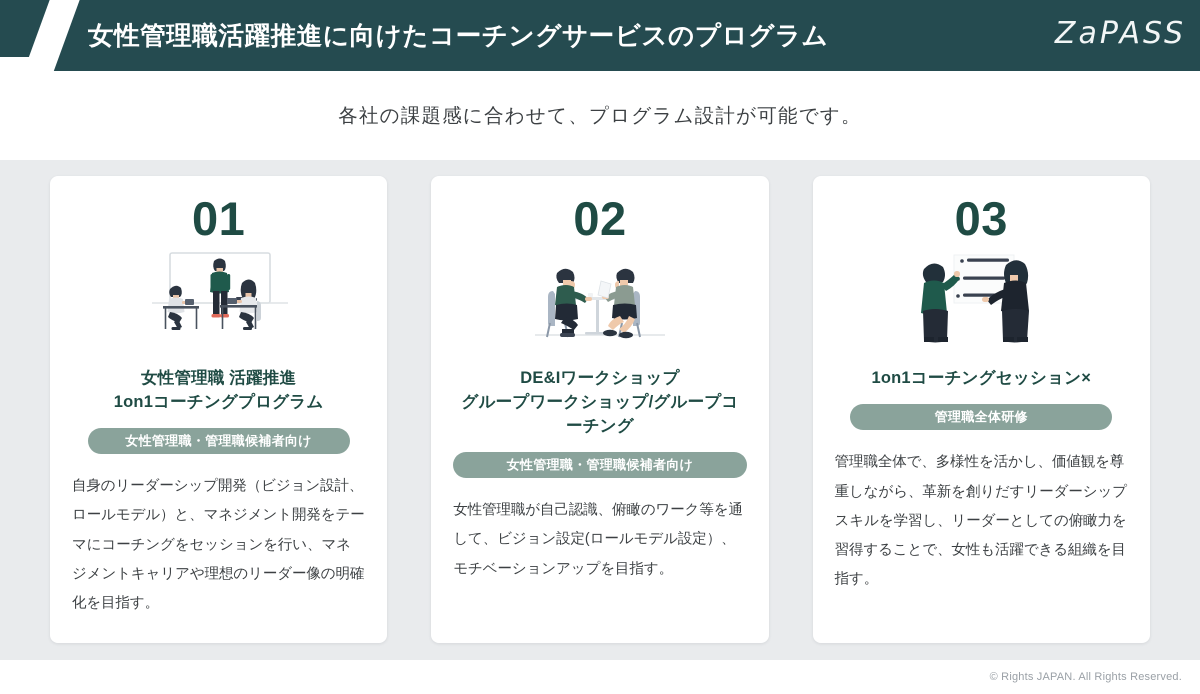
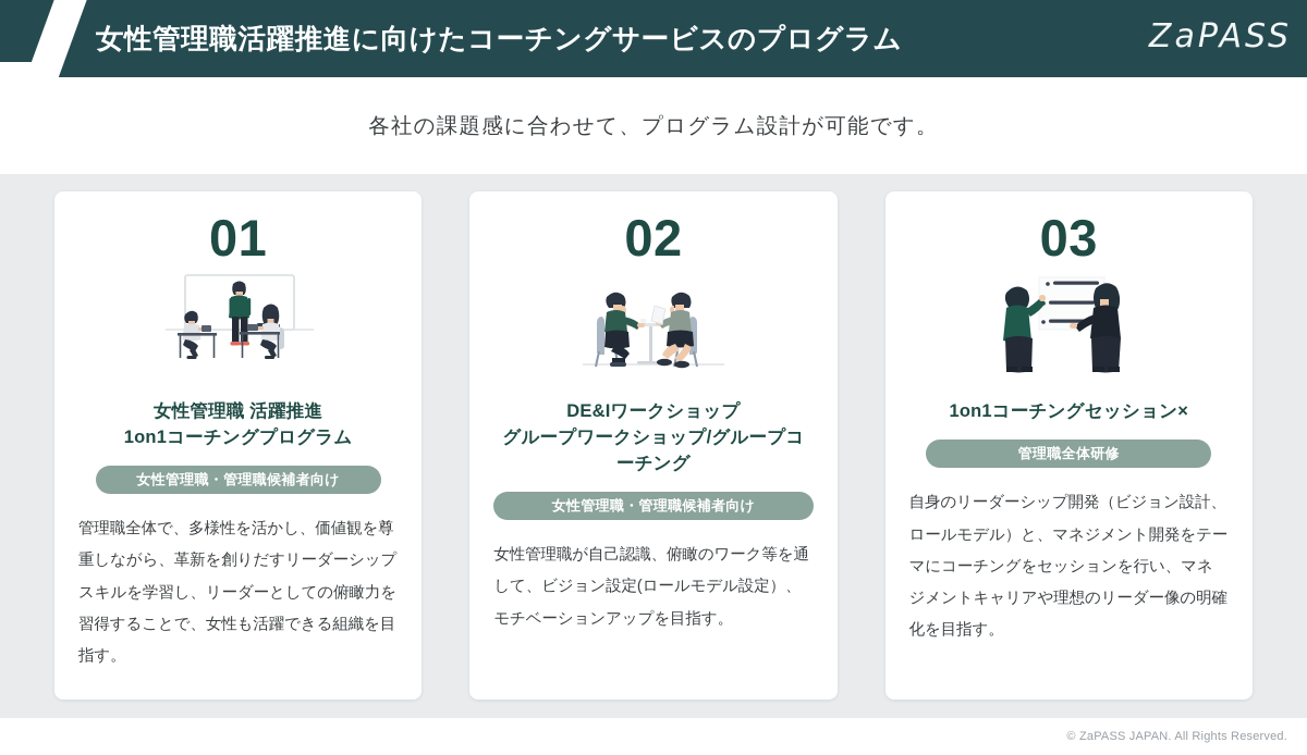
  女性管理職活躍推進に向けたコーチングサービスのプログラム
  ZaPASS
  各社の課題感に合わせて、プログラム設計が可能です。
  01
  女性管理職 活躍推進
  1on1コーチングプログラム
  女性管理職・管理職候補者向け
- 自身のリーダーシップ開発（ビジョン設計、ロールモデル）と、マネジメント開発をテーマにコーチングをセッションを行い、マネジメントキャリアや理想のリーダー像の明確化を目指す。
+ 管理職全体で、多様性を活かし、価値観を尊重しながら、革新を創りだすリーダーシップスキルを学習し、リーダーとしての俯瞰力を習得することで、女性も活躍できる組織を目指す。
  02
  DE&Iワークショップ
  グループワークショップ/グループコーチング
  女性管理職・管理職候補者向け
  女性管理職が自己認識、俯瞰のワーク等を通して、ビジョン設定(ロールモデル設定）、モチベーションアップを目指す。
  03
  1on1コーチングセッション×
  管理職全体研修
- 管理職全体で、多様性を活かし、価値観を尊重しながら、革新を創りだすリーダーシップスキルを学習し、リーダーとしての俯瞰力を習得することで、女性も活躍できる組織を目指す。
+ 自身のリーダーシップ開発（ビジョン設計、ロールモデル）と、マネジメント開発をテーマにコーチングをセッションを行い、マネジメントキャリアや理想のリーダー像の明確化を目指す。
- © Rights JAPAN. All Rights Reserved.
+ © ZaPASS JAPAN. All Rights Reserved.
